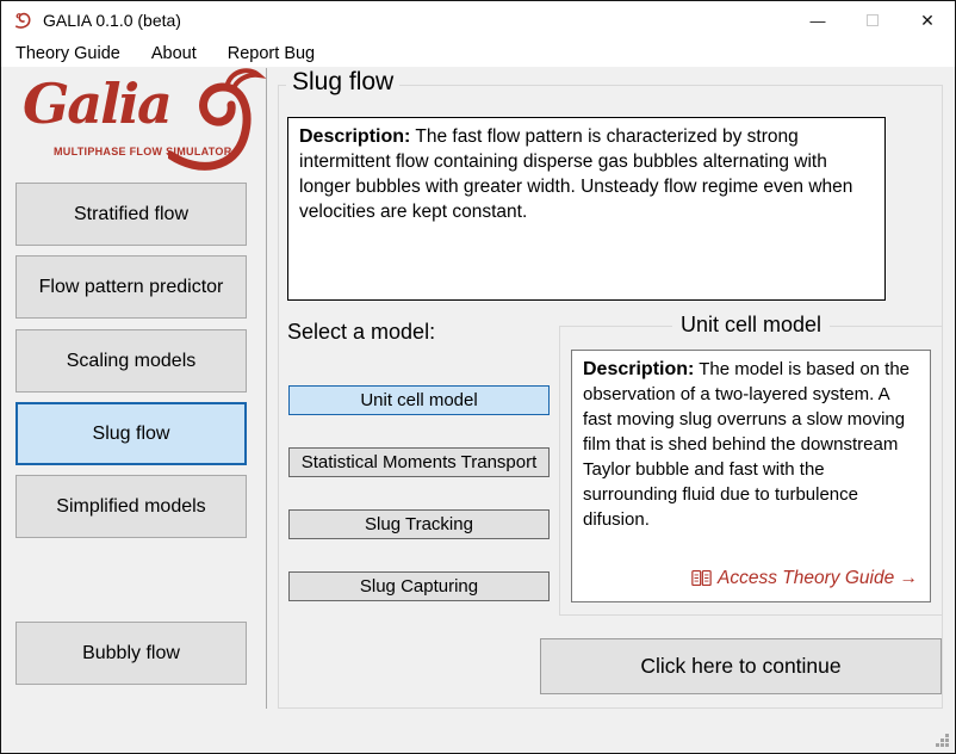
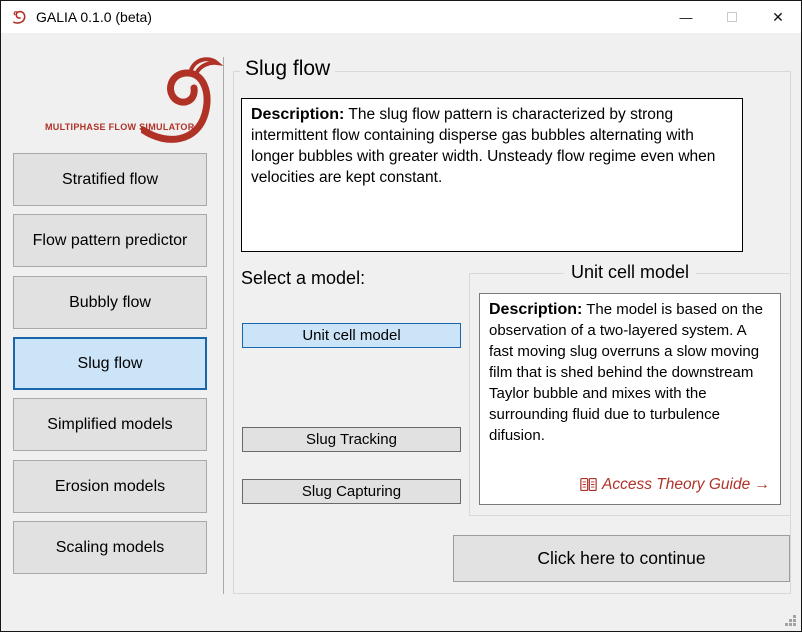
  GALIA 0.1.0 (beta)
  —
  ✕
- Theory Guide
- About
- Report Bug
- Galia
  MULTIPHASE FLOW SIMULATOR
  Stratified flow
  Flow pattern predictor
- Scaling models
+ Bubbly flow
  Slug flow
  Simplified models
+ Erosion models
- Bubbly flow
+ Scaling models
  Slug flow
- Description: The fast flow pattern is characterized by strong intermittent flow containing disperse gas bubbles alternating with longer bubbles with greater width. Unsteady flow regime even when velocities are kept constant.
+ Description: The slug flow pattern is characterized by strong intermittent flow containing disperse gas bubbles alternating with longer bubbles with greater width. Unsteady flow regime even when velocities are kept constant.
  Select a model:
  Unit cell model
- Statistical Moments Transport
  Slug Tracking
  Slug Capturing
  Unit cell model
- Description: The model is based on the observation of a two-layered system. A fast moving slug overruns a slow moving film that is shed behind the downstream Taylor bubble and fast with the surrounding fluid due to turbulence difusion.
+ Description: The model is based on the observation of a two-layered system. A fast moving slug overruns a slow moving film that is shed behind the downstream Taylor bubble and mixes with the surrounding fluid due to turbulence difusion.
  Access Theory Guide →
  Click here to continue
